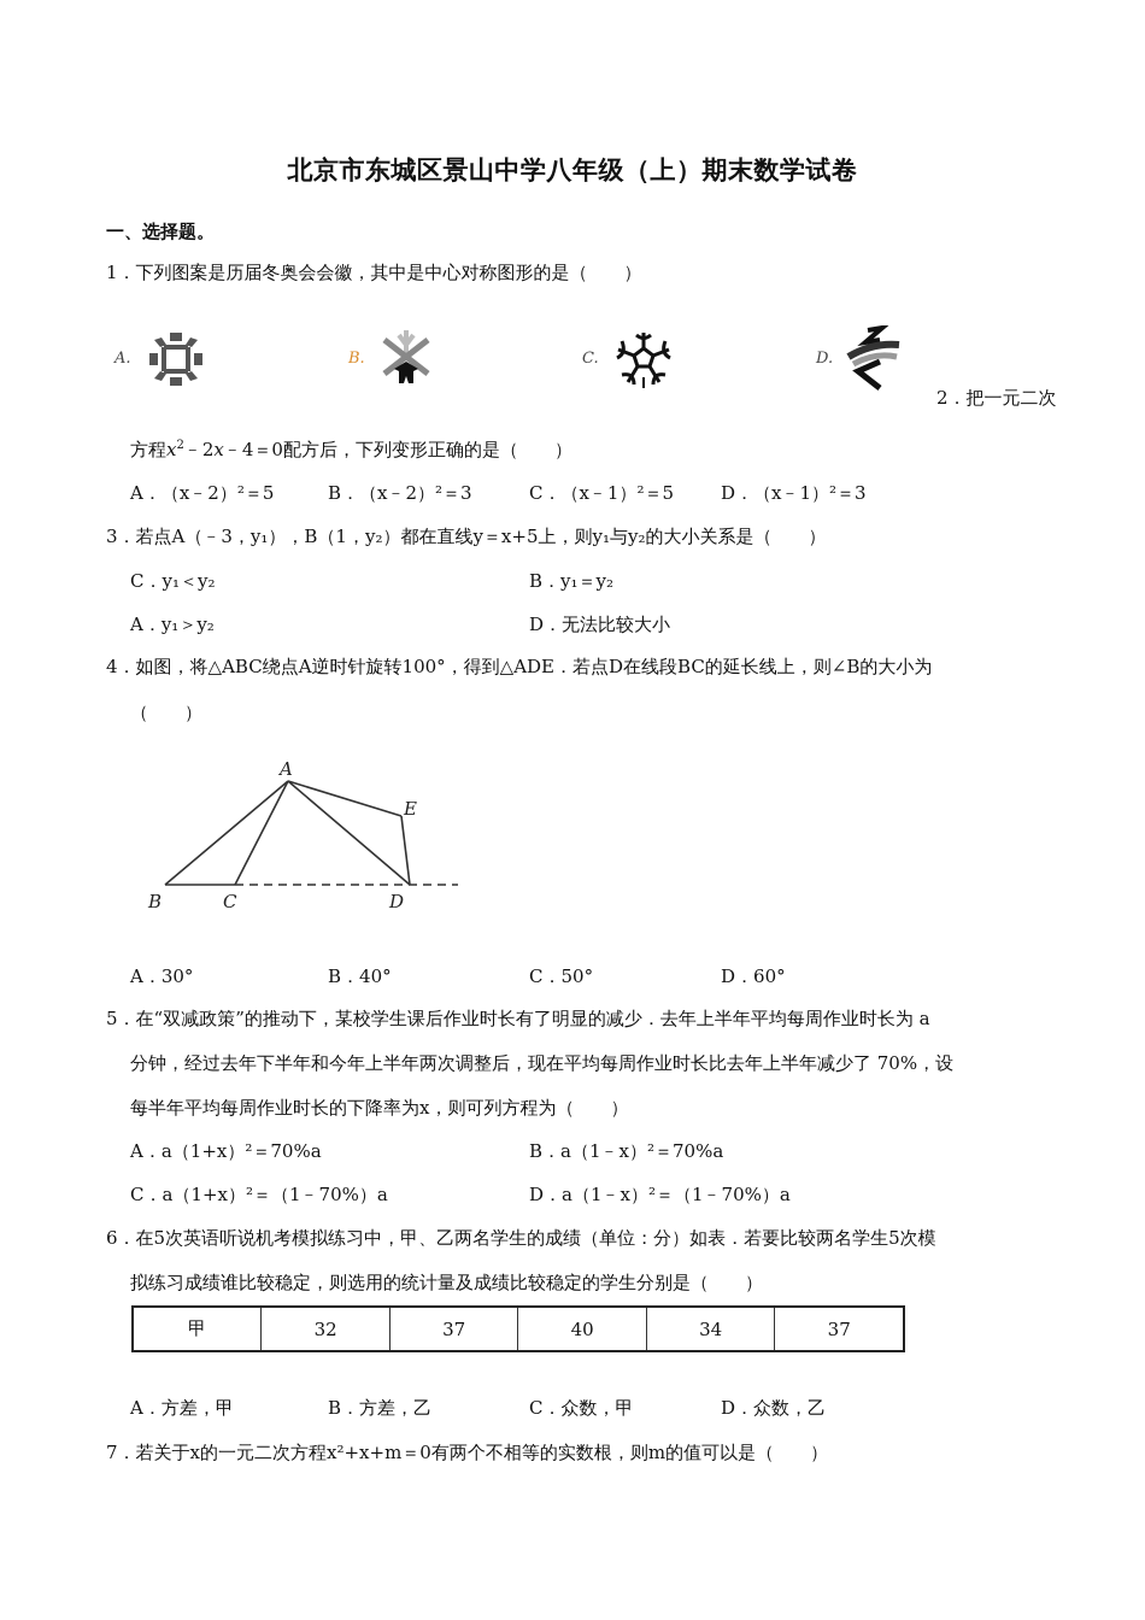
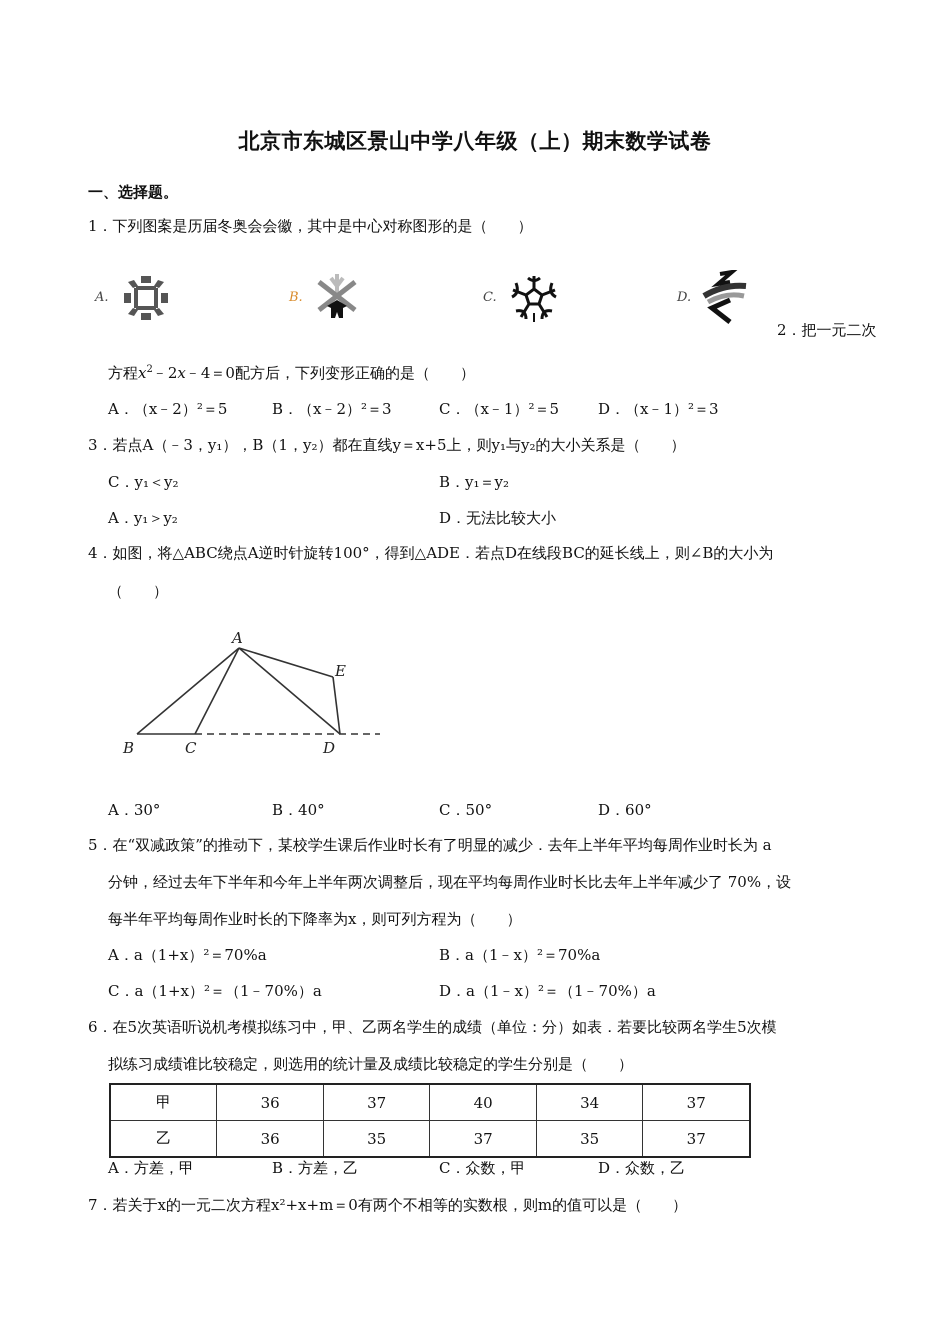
  北京市东城区景山中学八年级（上）期末数学试卷
  一、选择题。
  1．下列图案是历届冬奥会会徽，其中是中心对称图形的是（ ）
  A.
  B.
  C.
  D.
  2．把一元二次
  方程x2﹣2x﹣4＝0配方后，下列变形正确的是（ ）
  A．（x﹣2）²＝5
  B．（x﹣2）²＝3
  C．（x﹣1）²＝5
  D．（x﹣1）²＝3
  3．若点A（﹣3，y₁），B（1，y₂）都在直线y＝x+5上，则y₁与y₂的大小关系是（ ）
  C．y₁＜y₂
  B．y₁＝y₂
  A．y₁＞y₂
  D．无法比较大小
  4．如图，将△ABC绕点A逆时针旋转100°，得到△ADE．若点D在线段BC的延长线上，则∠B的大小为
  （ ）
  A
  E
  B
  C
  D
  A．30°
  B．40°
  C．50°
  D．60°
  5．在“双减政策”的推动下，某校学生课后作业时长有了明显的减少．去年上半年平均每周作业时长为 a
  分钟，经过去年下半年和今年上半年两次调整后，现在平均每周作业时长比去年上半年减少了 70%，设
  每半年平均每周作业时长的下降率为x，则可列方程为（ ）
  A．a（1+x）²＝70%a
  B．a（1﹣x）²＝70%a
  C．a（1+x）²＝（1﹣70%）a
  D．a（1﹣x）²＝（1﹣70%）a
  6．在5次英语听说机考模拟练习中，甲、乙两名学生的成绩（单位：分）如表．若要比较两名学生5次模
  拟练习成绩谁比较稳定，则选用的统计量及成绩比较稳定的学生分别是（ ）
- 甲	32	37	40	34	37
+ 甲	36	37	40	34	37
+ 乙	36	35	37	35	37
  A．方差，甲
  B．方差，乙
  C．众数，甲
  D．众数，乙
  7．若关于x的一元二次方程x²+x+m＝0有两个不相等的实数根，则m的值可以是（ ）
